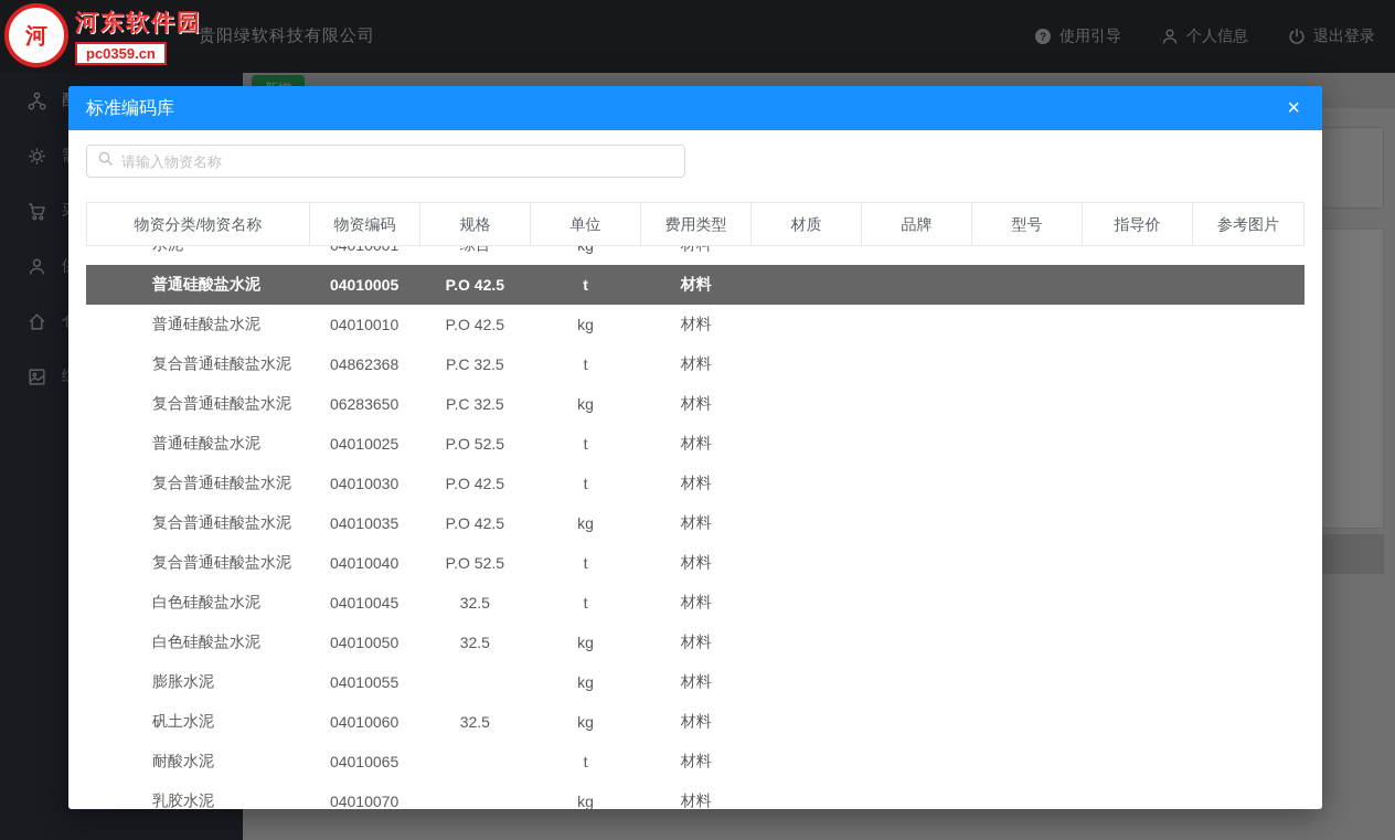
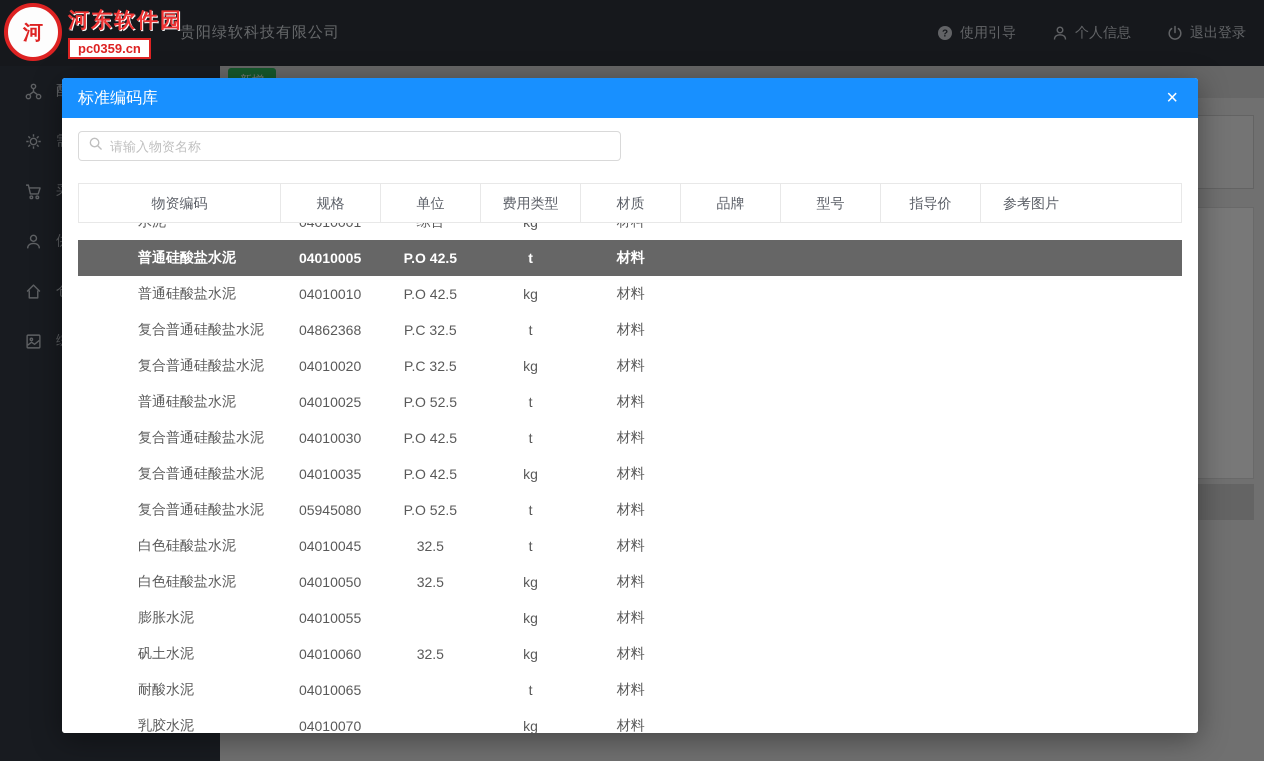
  贵阳绿软科技有限公司
  ?
  使用引导
  个人信息
  退出登录
  标准编码库
  ×
  请输入物资名称
- 物资分类/物资名称
  物资编码
  规格
  单位
  费用类型
  材质
  品牌
  型号
  指导价
  参考图片
  普通硅酸盐水泥
  04010005
  P.O 42.5
  t
  材料
  普通硅酸盐水泥
  04010010
  P.O 42.5
  kg
  材料
  复合普通硅酸盐水泥
  04862368
  P.C 32.5
  t
  材料
  复合普通硅酸盐水泥
- 06283650
+ 04010020
  P.C 32.5
  kg
  材料
  普通硅酸盐水泥
  04010025
  P.O 52.5
  t
  材料
  复合普通硅酸盐水泥
  04010030
  P.O 42.5
  t
  材料
  复合普通硅酸盐水泥
  04010035
  P.O 42.5
  kg
  材料
  复合普通硅酸盐水泥
- 04010040
+ 05945080
  P.O 52.5
  t
  材料
  白色硅酸盐水泥
  04010045
  32.5
  t
  材料
  白色硅酸盐水泥
  04010050
  32.5
  kg
  材料
  膨胀水泥
  04010055
  kg
  材料
  矾土水泥
  04010060
  32.5
  kg
  材料
  耐酸水泥
  04010065
  t
  材料
  乳胶水泥
  04010070
  kg
  材料
  河
  河东软件园
  pc0359.cn
